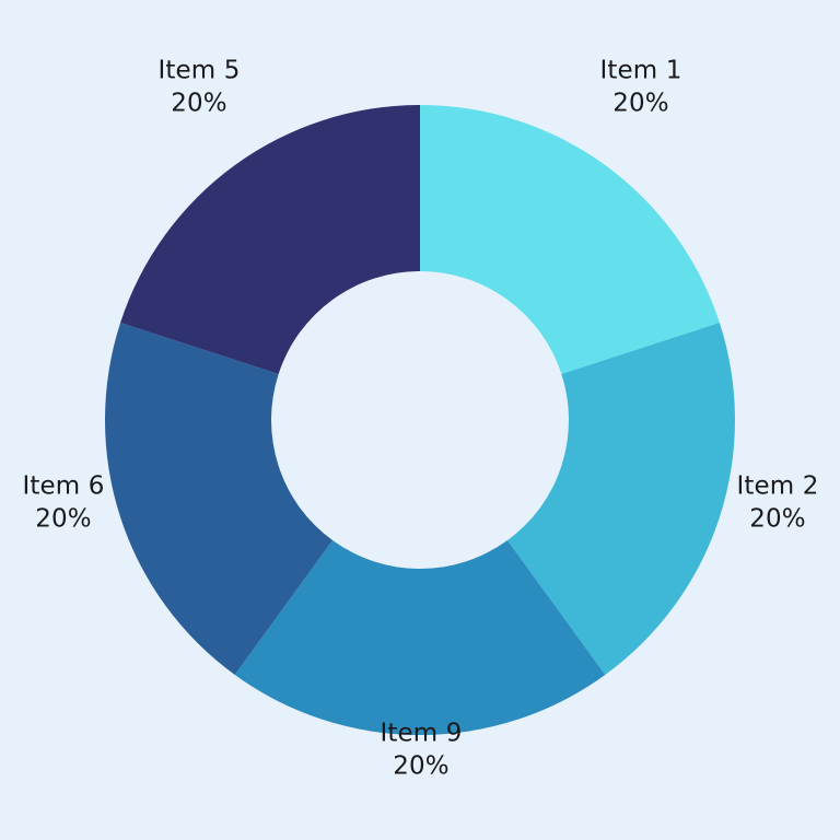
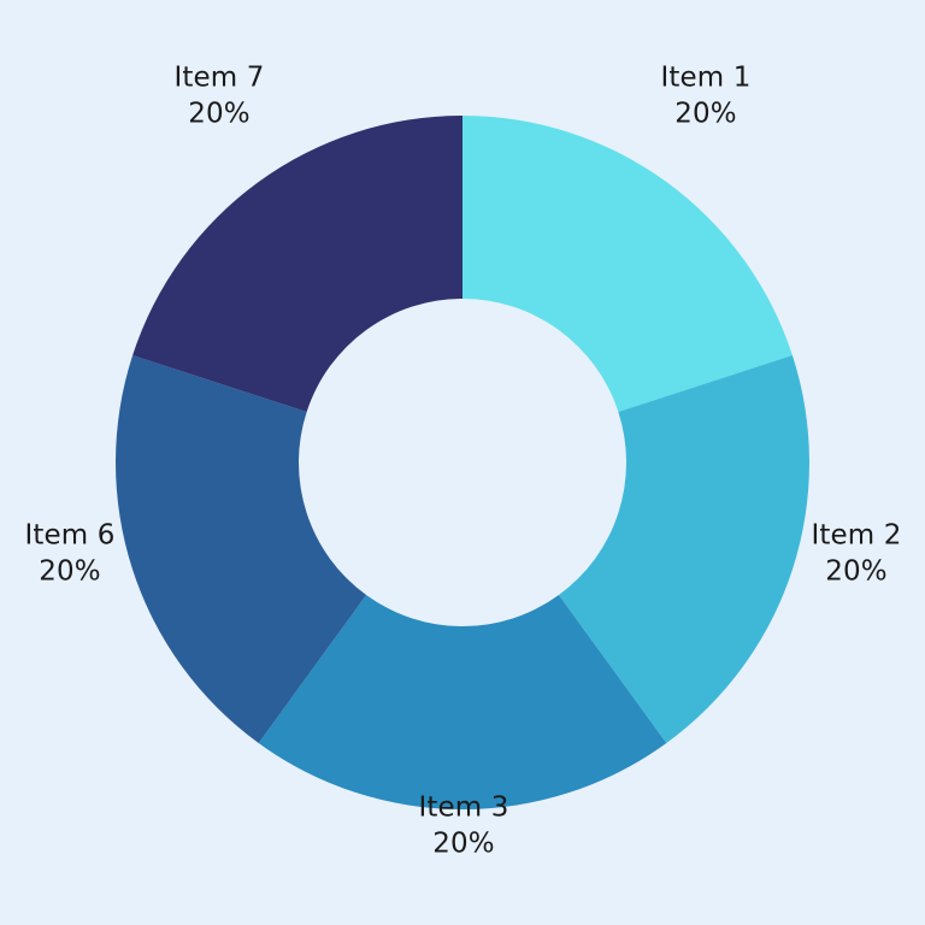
  Item 1
  20%
  Item 2
  20%
- Item 9
+ Item 3
  20%
  Item 6
  20%
- Item 5
+ Item 7
  20%
